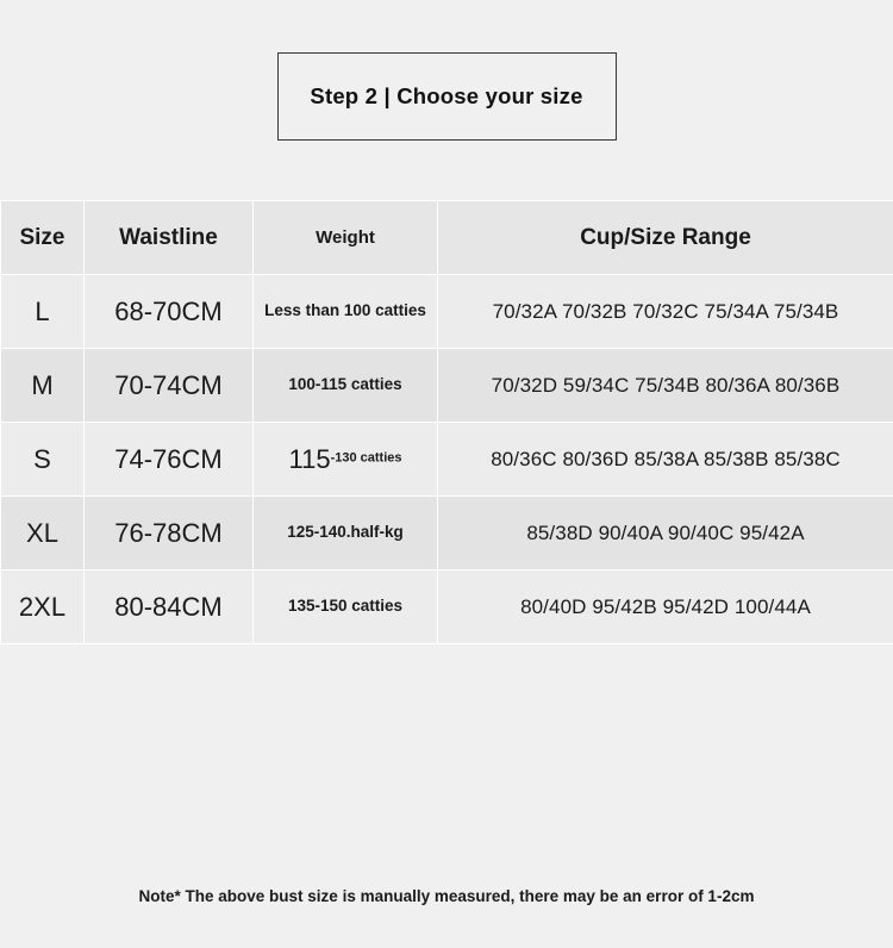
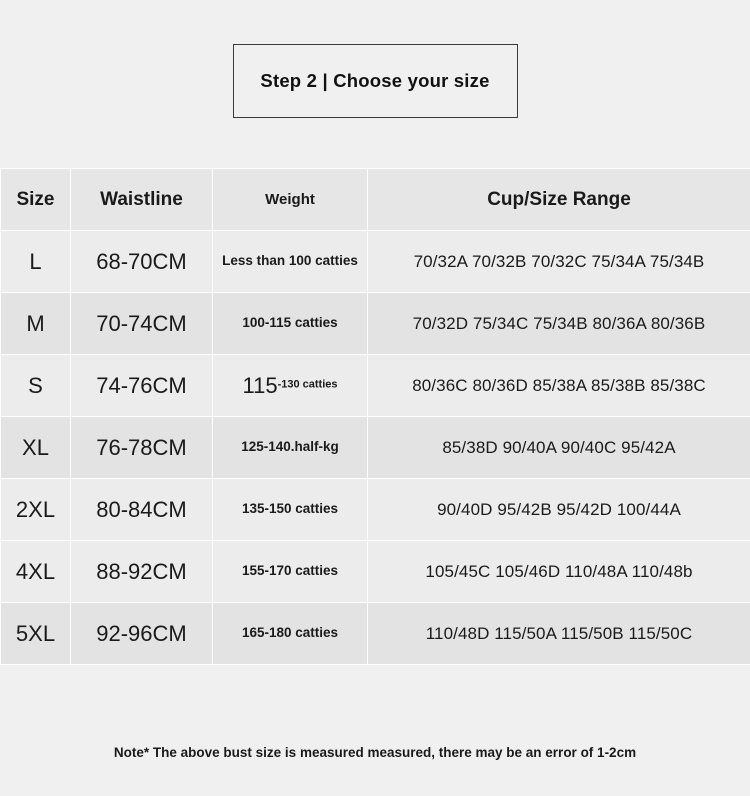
  Step 2 | Choose your size
  Size	Waistline	Weight	Cup/Size Range
  L	68-70CM	Less than 100 catties	70/32A 70/32B 70/32C 75/34A 75/34B
- M	70-74CM	100-115 catties	70/32D 59/34C 75/34B 80/36A 80/36B
+ M	70-74CM	100-115 catties	70/32D 75/34C 75/34B 80/36A 80/36B
  S	74-76CM	115-130 catties	80/36C 80/36D 85/38A 85/38B 85/38C
  XL	76-78CM	125-140.half-kg	85/38D 90/40A 90/40C 95/42A
- 2XL	80-84CM	135-150 catties	80/40D 95/42B 95/42D 100/44A
+ 2XL	80-84CM	135-150 catties	90/40D 95/42B 95/42D 100/44A
+ 4XL	88-92CM	155-170 catties	105/45C 105/46D 110/48A 110/48b
+ 5XL	92-96CM	165-180 catties	110/48D 115/50A 115/50B 115/50C
- Note* The above bust size is manually measured, there may be an error of 1-2cm
+ Note* The above bust size is measured measured, there may be an error of 1-2cm
